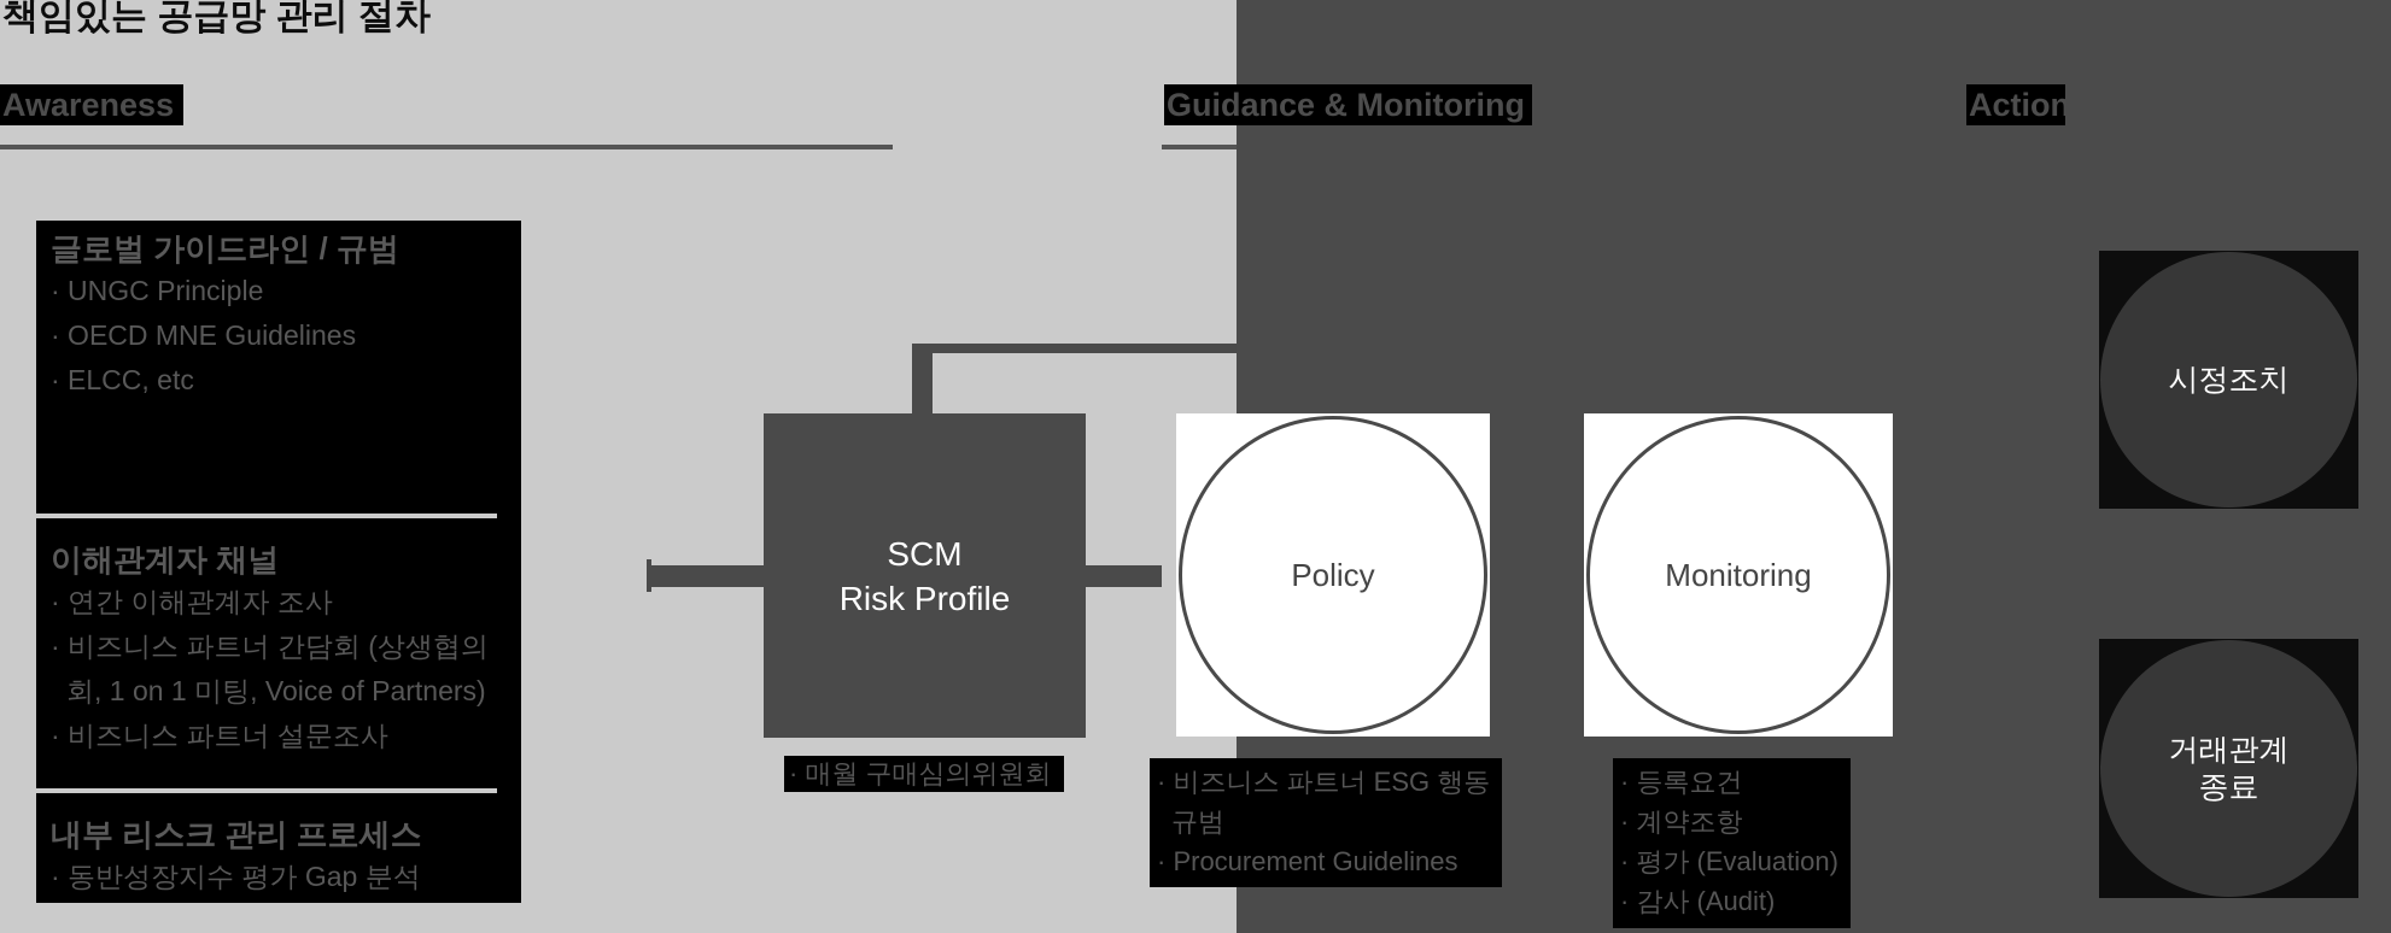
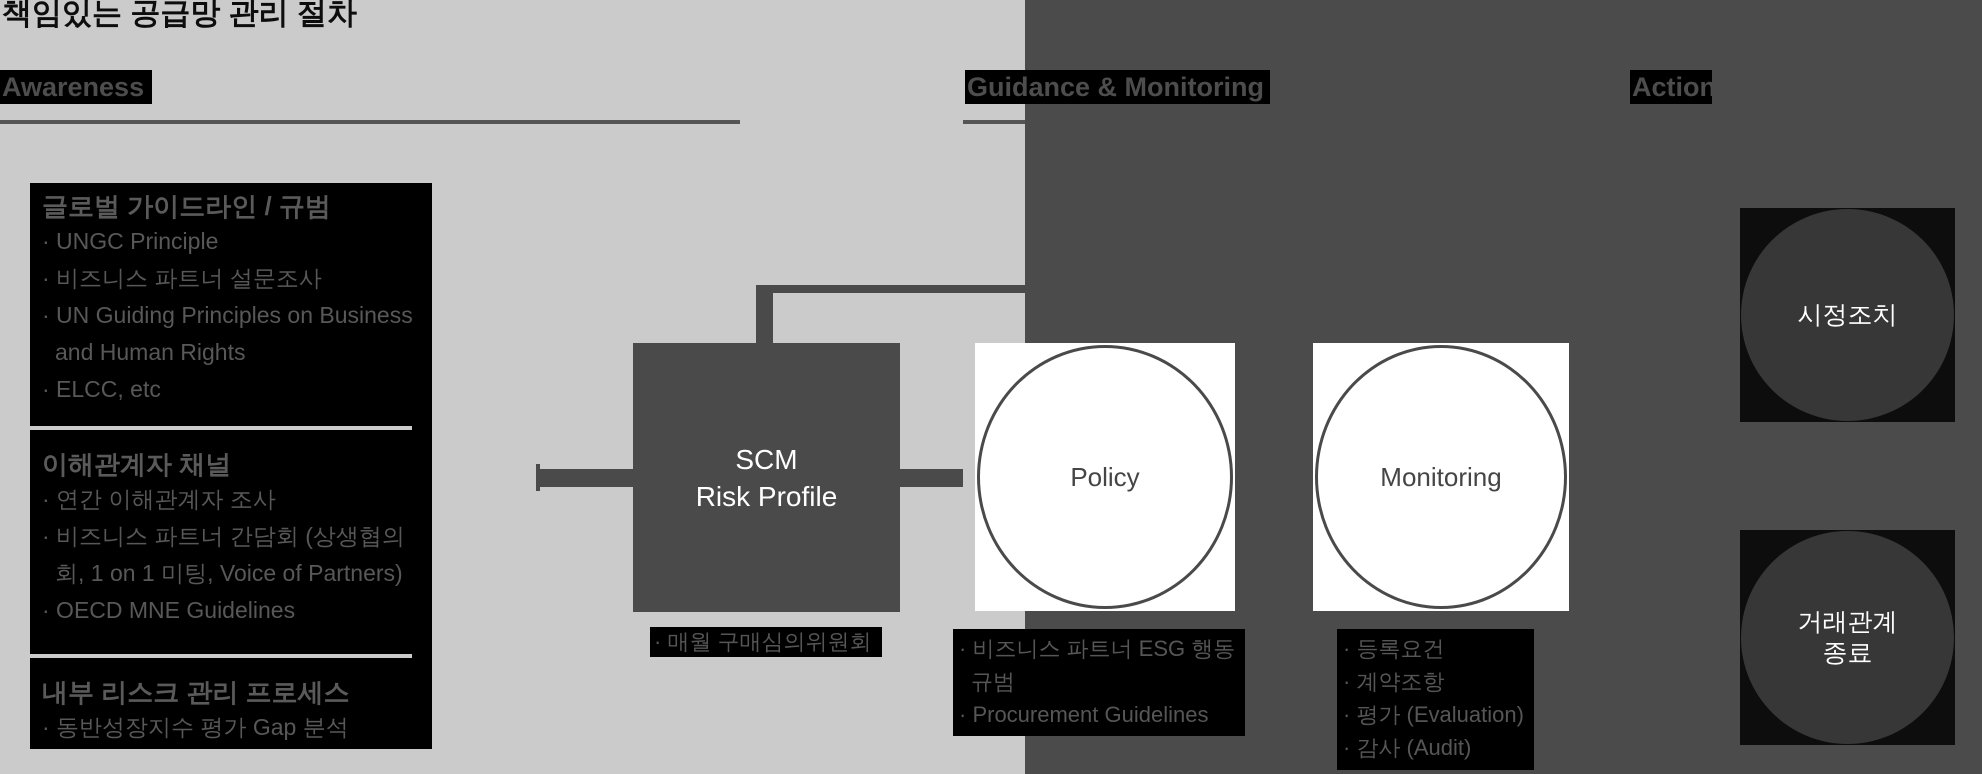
  책임있는 공급망 관리 절차
  Awareness
  Guidance & Monitoring
  Action
  글로벌 가이드라인 / 규범
  · UNGC Principle
- · OECD MNE Guidelines
+ · 비즈니스 파트너 설문조사
+ · UN Guiding Principles on Business and Human Rights
  · ELCC, etc
  이해관계자 채널
  · 연간 이해관계자 조사
  · 비즈니스 파트너 간담회 (상생협의회, 1 on 1 미팅, Voice of Partners)
- · 비즈니스 파트너 설문조사
+ · OECD MNE Guidelines
  내부 리스크 관리 프로세스
  · 동반성장지수 평가 Gap 분석
  SCM
  Risk Profile
  · 매월 구매심의위원회
  Policy
  · 비즈니스 파트너 ESG 행동 규범
  · Procurement Guidelines
  Monitoring
  · 등록요건
  · 계약조항
  · 평가 (Evaluation)
  · 감사 (Audit)
  시정조치
  거래관계 종료
